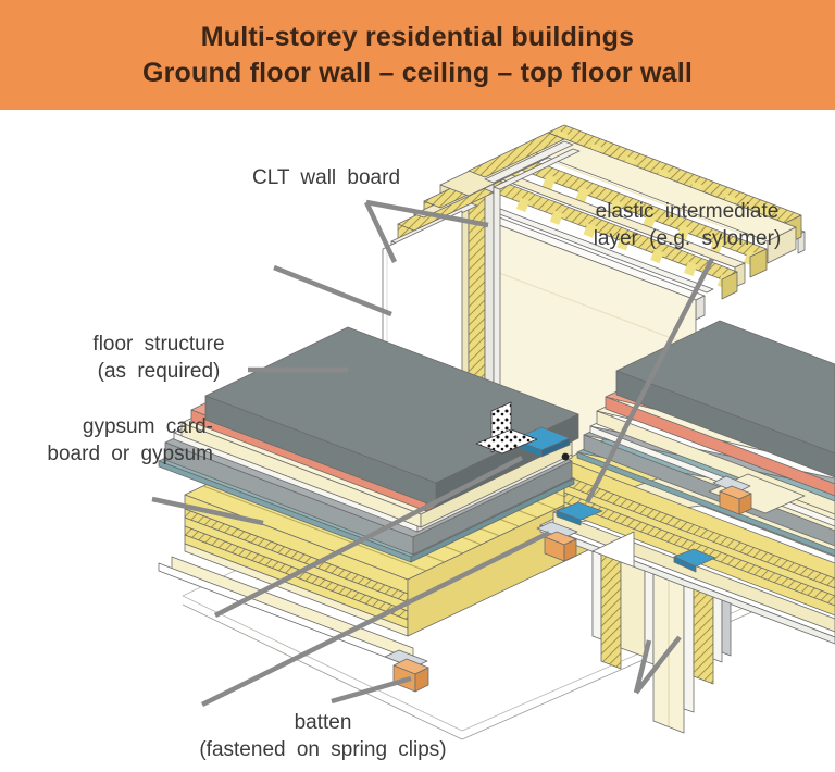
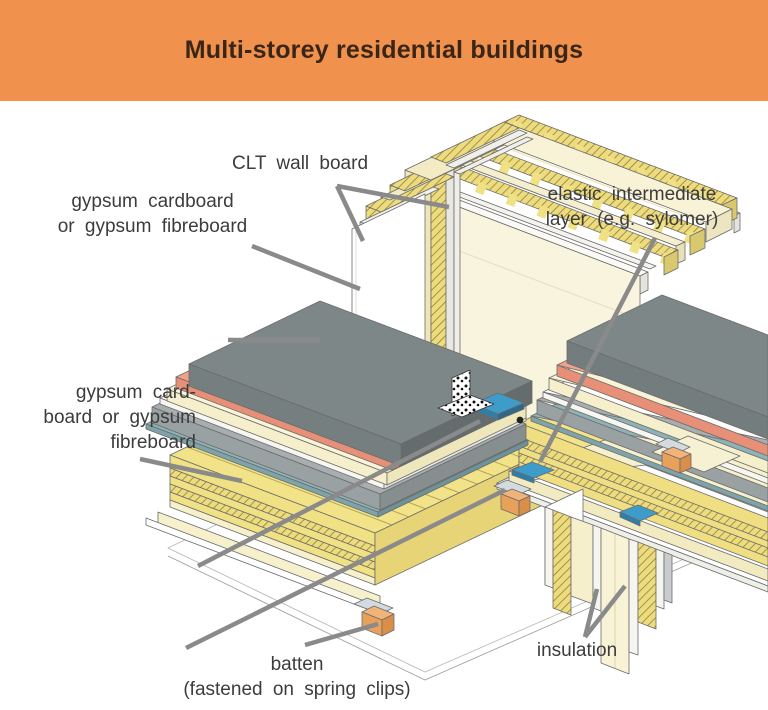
  Multi-storey residential buildings
- Ground floor wall – ceiling – top floor wall
  CLT wall board
+ gypsum cardboard
+ or gypsum fibreboard
  elastic intermediate
  layer (e.g. sylomer)
- floor structure
- (as required)
  gypsum card-
  board or gypsum
+ fibreboard
  batten
  (fastened on spring clips)
+ insulation
